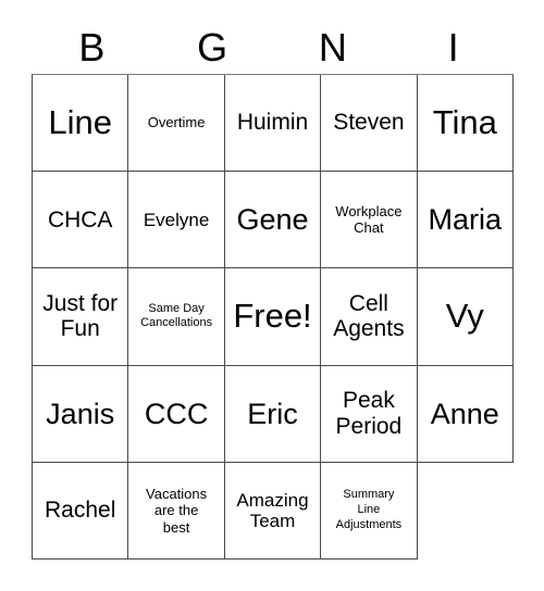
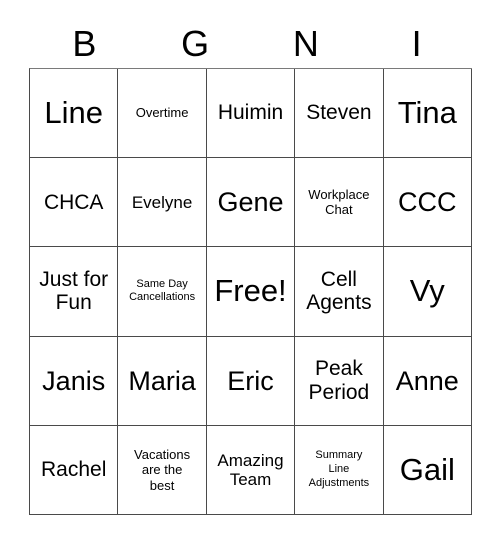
  B
  G
  N
  I
  Line
  Overtime
  Huimin
  Steven
  Tina
  CHCA
  Evelyne
  Gene
  Workplace
  Chat
- Maria
+ CCC
  Just for
  Fun
  Same Day
  Cancellations
  Free!
  Cell
  Agents
  Vy
  Janis
- CCC
+ Maria
  Eric
  Peak
  Period
  Anne
  Rachel
  Vacations
  are the
  best
  Amazing
  Team
  Summary
  Line
  Adjustments
+ Gail
